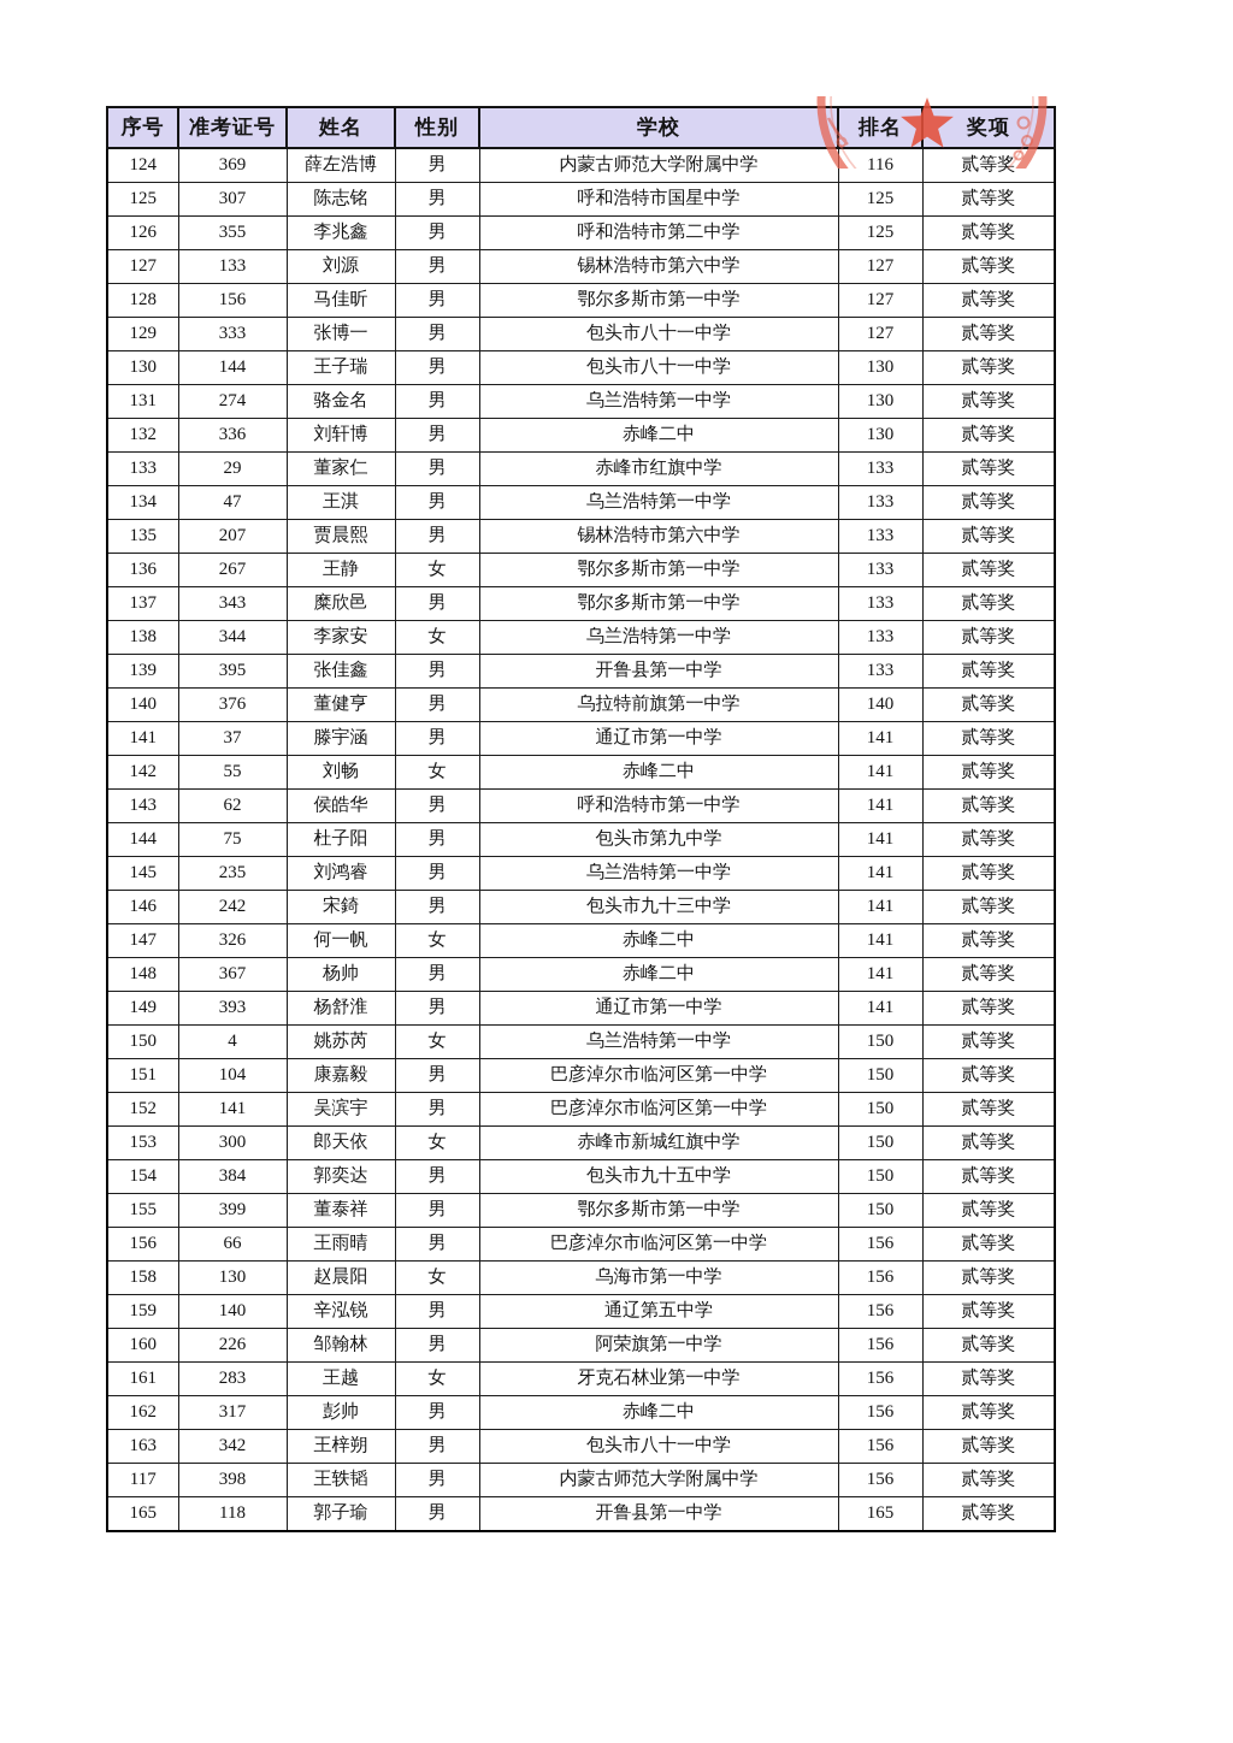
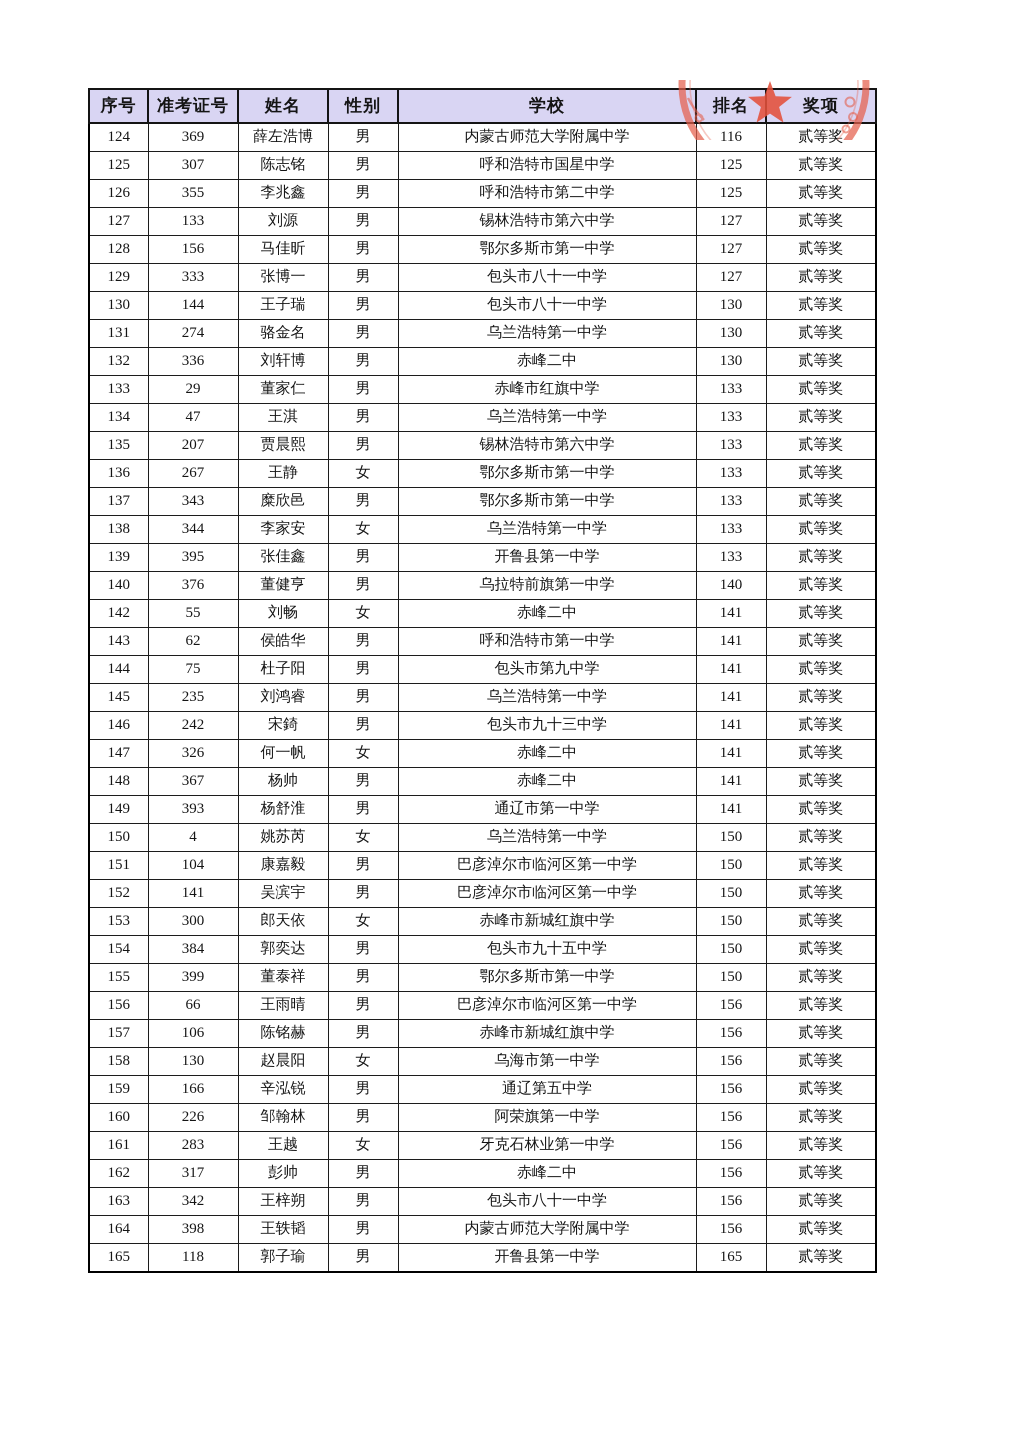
  序号	准考证号	姓名	性别	学校	排名	奖项
  124	369	薛左浩博	男	内蒙古师范大学附属中学	116	贰等奖
  125	307	陈志铭	男	呼和浩特市国星中学	125	贰等奖
  126	355	李兆鑫	男	呼和浩特市第二中学	125	贰等奖
  127	133	刘源	男	锡林浩特市第六中学	127	贰等奖
  128	156	马佳昕	男	鄂尔多斯市第一中学	127	贰等奖
  129	333	张博一	男	包头市八十一中学	127	贰等奖
  130	144	王子瑞	男	包头市八十一中学	130	贰等奖
  131	274	骆金名	男	乌兰浩特第一中学	130	贰等奖
  132	336	刘轩博	男	赤峰二中	130	贰等奖
  133	29	董家仁	男	赤峰市红旗中学	133	贰等奖
  134	47	王淇	男	乌兰浩特第一中学	133	贰等奖
  135	207	贾晨熙	男	锡林浩特市第六中学	133	贰等奖
  136	267	王静	女	鄂尔多斯市第一中学	133	贰等奖
  137	343	糜欣邑	男	鄂尔多斯市第一中学	133	贰等奖
  138	344	李家安	女	乌兰浩特第一中学	133	贰等奖
  139	395	张佳鑫	男	开鲁县第一中学	133	贰等奖
  140	376	董健亨	男	乌拉特前旗第一中学	140	贰等奖
- 141	37	滕宇涵	男	通辽市第一中学	141	贰等奖
  142	55	刘畅	女	赤峰二中	141	贰等奖
  143	62	侯皓华	男	呼和浩特市第一中学	141	贰等奖
  144	75	杜子阳	男	包头市第九中学	141	贰等奖
  145	235	刘鸿睿	男	乌兰浩特第一中学	141	贰等奖
  146	242	宋錡	男	包头市九十三中学	141	贰等奖
  147	326	何一帆	女	赤峰二中	141	贰等奖
  148	367	杨帅	男	赤峰二中	141	贰等奖
  149	393	杨舒淮	男	通辽市第一中学	141	贰等奖
  150	4	姚苏芮	女	乌兰浩特第一中学	150	贰等奖
  151	104	康嘉毅	男	巴彦淖尔市临河区第一中学	150	贰等奖
  152	141	吴滨宇	男	巴彦淖尔市临河区第一中学	150	贰等奖
  153	300	郎天依	女	赤峰市新城红旗中学	150	贰等奖
  154	384	郭奕达	男	包头市九十五中学	150	贰等奖
  155	399	董泰祥	男	鄂尔多斯市第一中学	150	贰等奖
  156	66	王雨晴	男	巴彦淖尔市临河区第一中学	156	贰等奖
+ 157	106	陈铭赫	男	赤峰市新城红旗中学	156	贰等奖
  158	130	赵晨阳	女	乌海市第一中学	156	贰等奖
- 159	140	辛泓锐	男	通辽第五中学	156	贰等奖
+ 159	166	辛泓锐	男	通辽第五中学	156	贰等奖
  160	226	邹翰林	男	阿荣旗第一中学	156	贰等奖
  161	283	王越	女	牙克石林业第一中学	156	贰等奖
  162	317	彭帅	男	赤峰二中	156	贰等奖
  163	342	王梓朔	男	包头市八十一中学	156	贰等奖
- 117	398	王轶韬	男	内蒙古师范大学附属中学	156	贰等奖
+ 164	398	王轶韬	男	内蒙古师范大学附属中学	156	贰等奖
  165	118	郭子瑜	男	开鲁县第一中学	165	贰等奖
